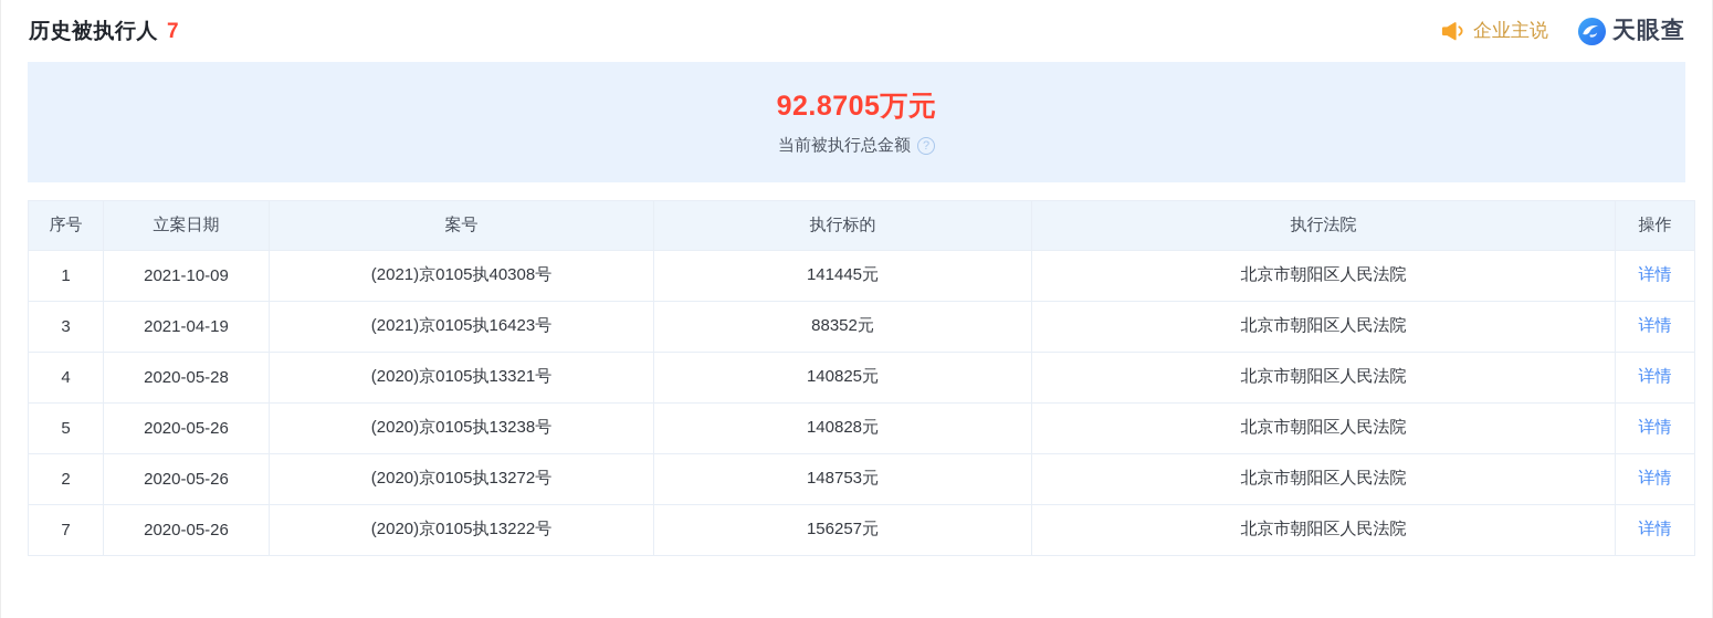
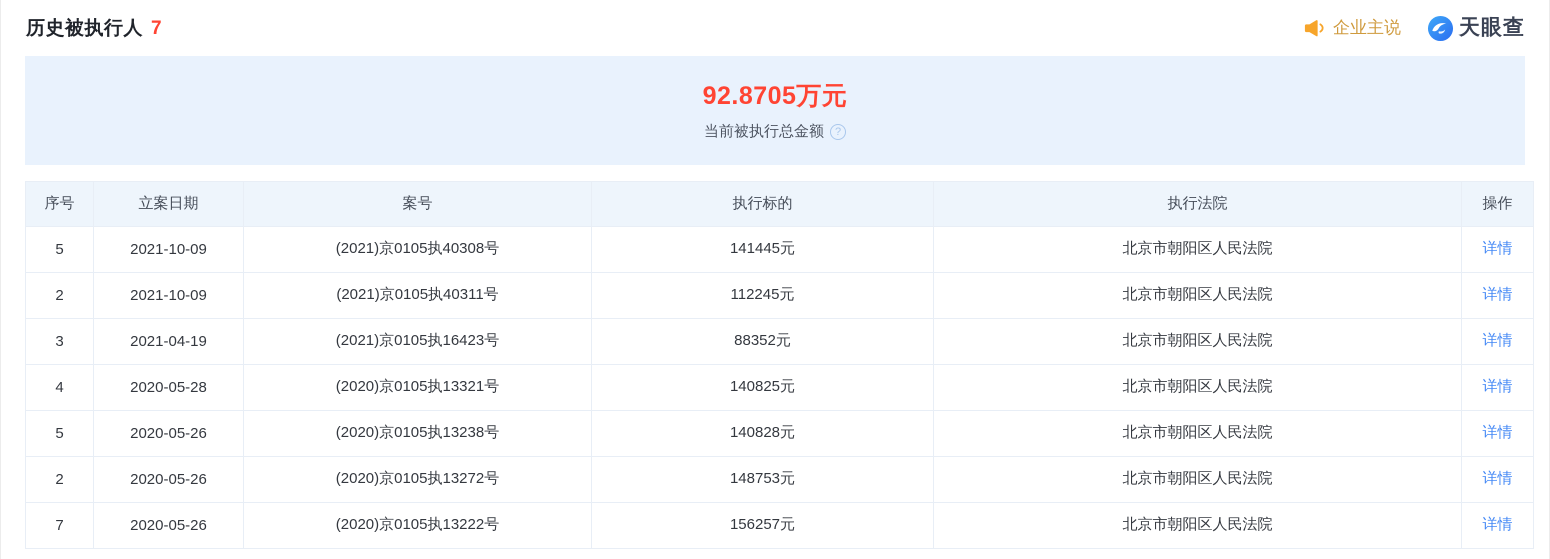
  历史被执行人
  7
  企业主说
  天眼查
  92.8705万元
  当前被执行总金额
  ?
  序号	立案日期	案号	执行标的	执行法院	操作
- 1	2021-10-09	(2021)京0105执40308号	141445元	北京市朝阳区人民法院	详情
+ 5	2021-10-09	(2021)京0105执40308号	141445元	北京市朝阳区人民法院	详情
+ 2	2021-10-09	(2021)京0105执40311号	112245元	北京市朝阳区人民法院	详情
  3	2021-04-19	(2021)京0105执16423号	88352元	北京市朝阳区人民法院	详情
  4	2020-05-28	(2020)京0105执13321号	140825元	北京市朝阳区人民法院	详情
  5	2020-05-26	(2020)京0105执13238号	140828元	北京市朝阳区人民法院	详情
  2	2020-05-26	(2020)京0105执13272号	148753元	北京市朝阳区人民法院	详情
  7	2020-05-26	(2020)京0105执13222号	156257元	北京市朝阳区人民法院	详情
